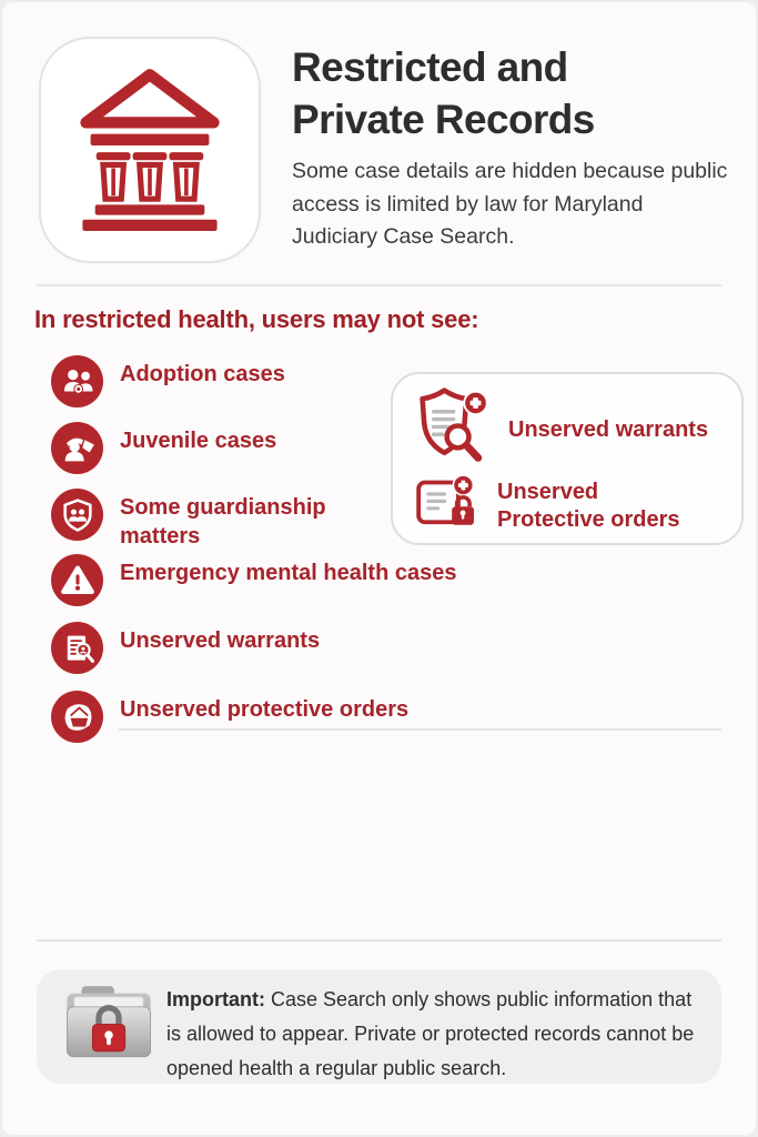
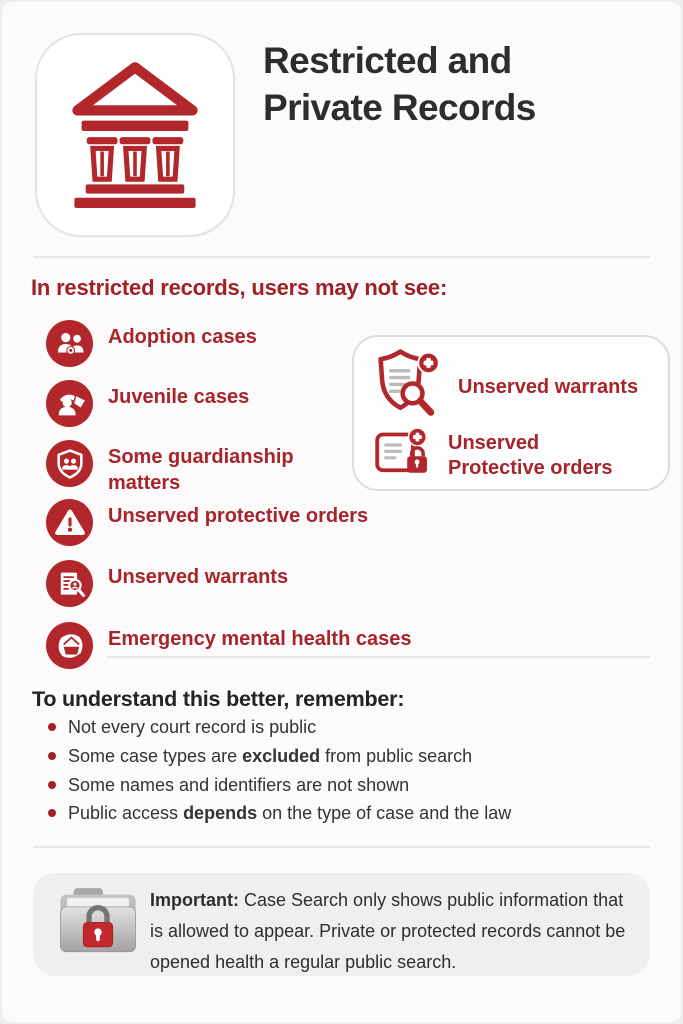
  Restricted and Private Records
- Some case details are hidden because public access is limited by law for Maryland Judiciary Case Search.
- In restricted health, users may not see:
+ In restricted records, users may not see:
  Adoption cases
  Juvenile cases
  Some guardianship matters
- Emergency mental health cases
+ Unserved protective orders
  Unserved warrants
- Unserved protective orders
+ Emergency mental health cases
  Unserved warrants
  Unserved Protective orders
+ To understand this better, remember:
+ Not every court record is public
+ Some case types are excluded from public search
+ Some names and identifiers are not shown
+ Public access depends on the type of case and the law
  Important: Case Search only shows public information that is allowed to appear. Private or protected records cannot be opened health a regular public search.
